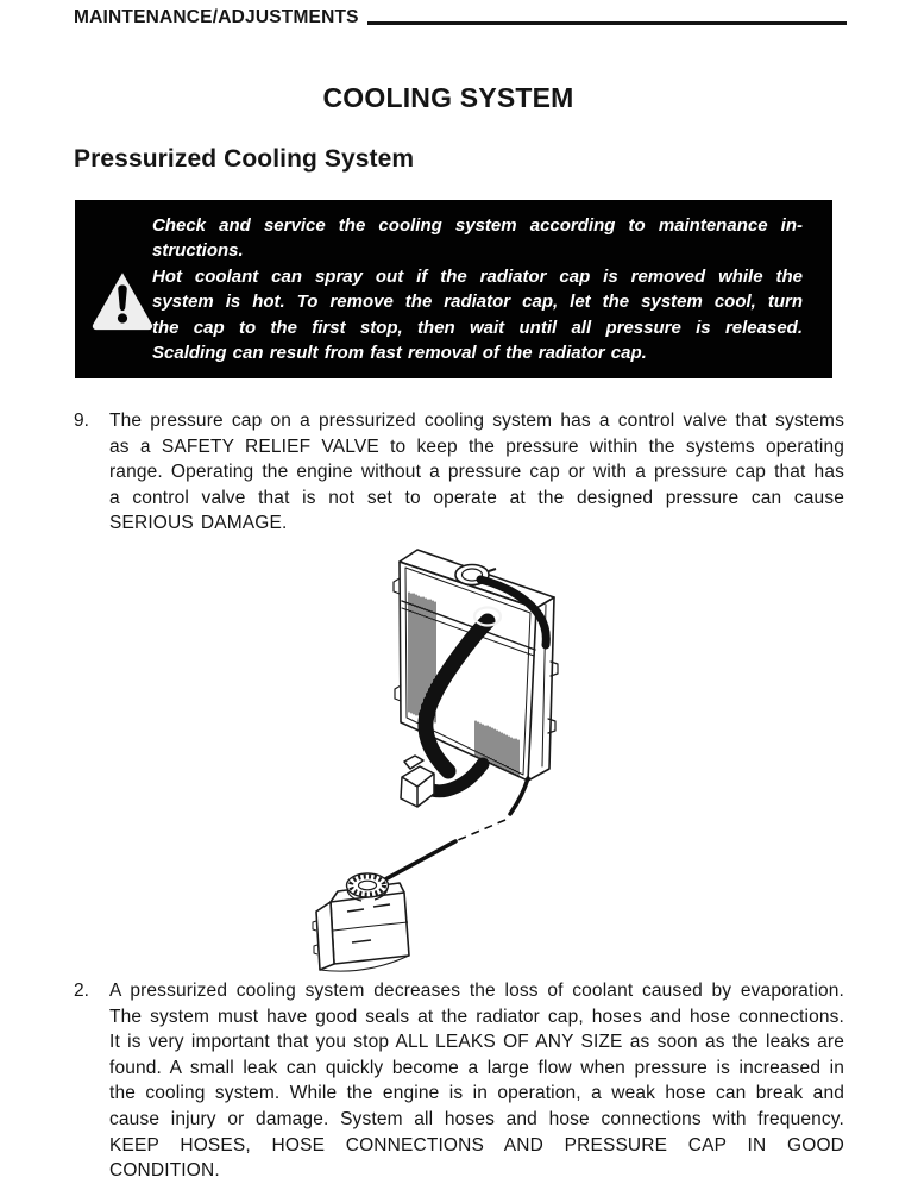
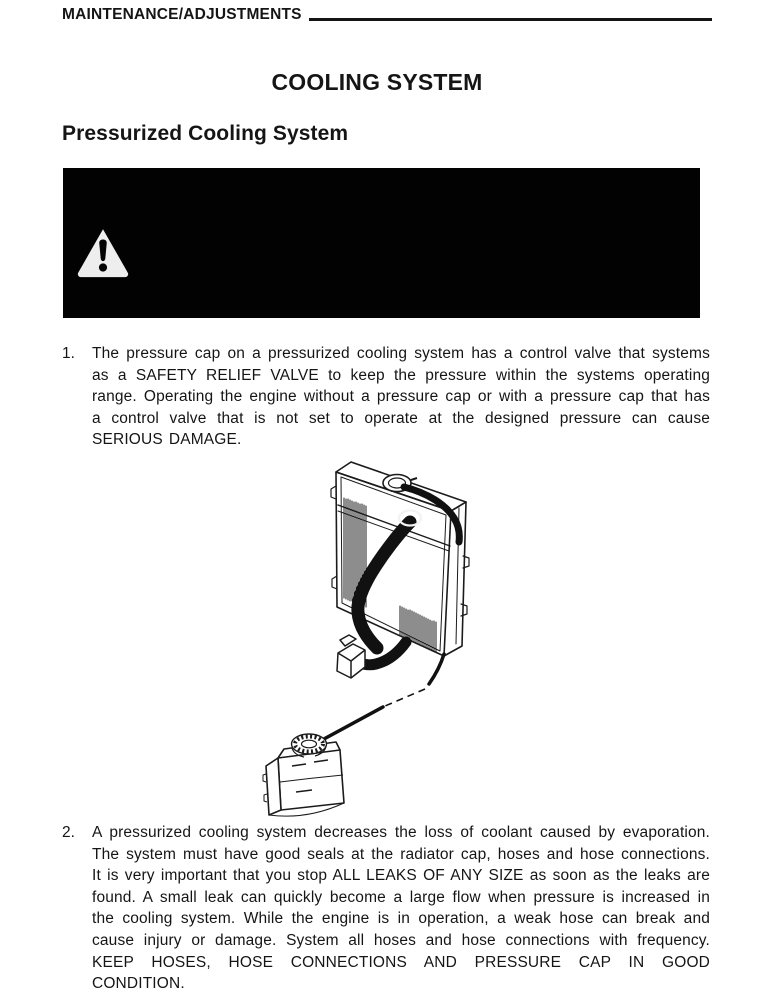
  MAINTENANCE/ADJUSTMENTS
  COOLING SYSTEM
  Pressurized Cooling System
- Check and service the cooling system according to maintenance in-
- structions.
- Hot coolant can spray out if the radiator cap is removed while the
- system is hot. To remove the radiator cap, let the system cool, turn
- the cap to the first stop, then wait until all pressure is released.
- Scalding can result from fast removal of the radiator cap.
- 9.
+ 1.
  The pressure cap on a pressurized cooling system has a control valve that systems as a SAFETY RELIEF VALVE to keep the pressure within the systems operating range. Operating the engine without a pressure cap or with a pressure cap that has a control valve that is not set to operate at the designed pressure can cause SERIOUS DAMAGE.
  2.
  A pressurized cooling system decreases the loss of coolant caused by evaporation. The system must have good seals at the radiator cap, hoses and hose connections. It is very important that you stop ALL LEAKS OF ANY SIZE as soon as the leaks are found. A small leak can quickly become a large flow when pressure is increased in the cooling system. While the engine is in operation, a weak hose can break and cause injury or damage. System all hoses and hose connections with frequency. KEEP HOSES, HOSE CONNECTIONS AND PRESSURE CAP IN GOOD CONDITION.
